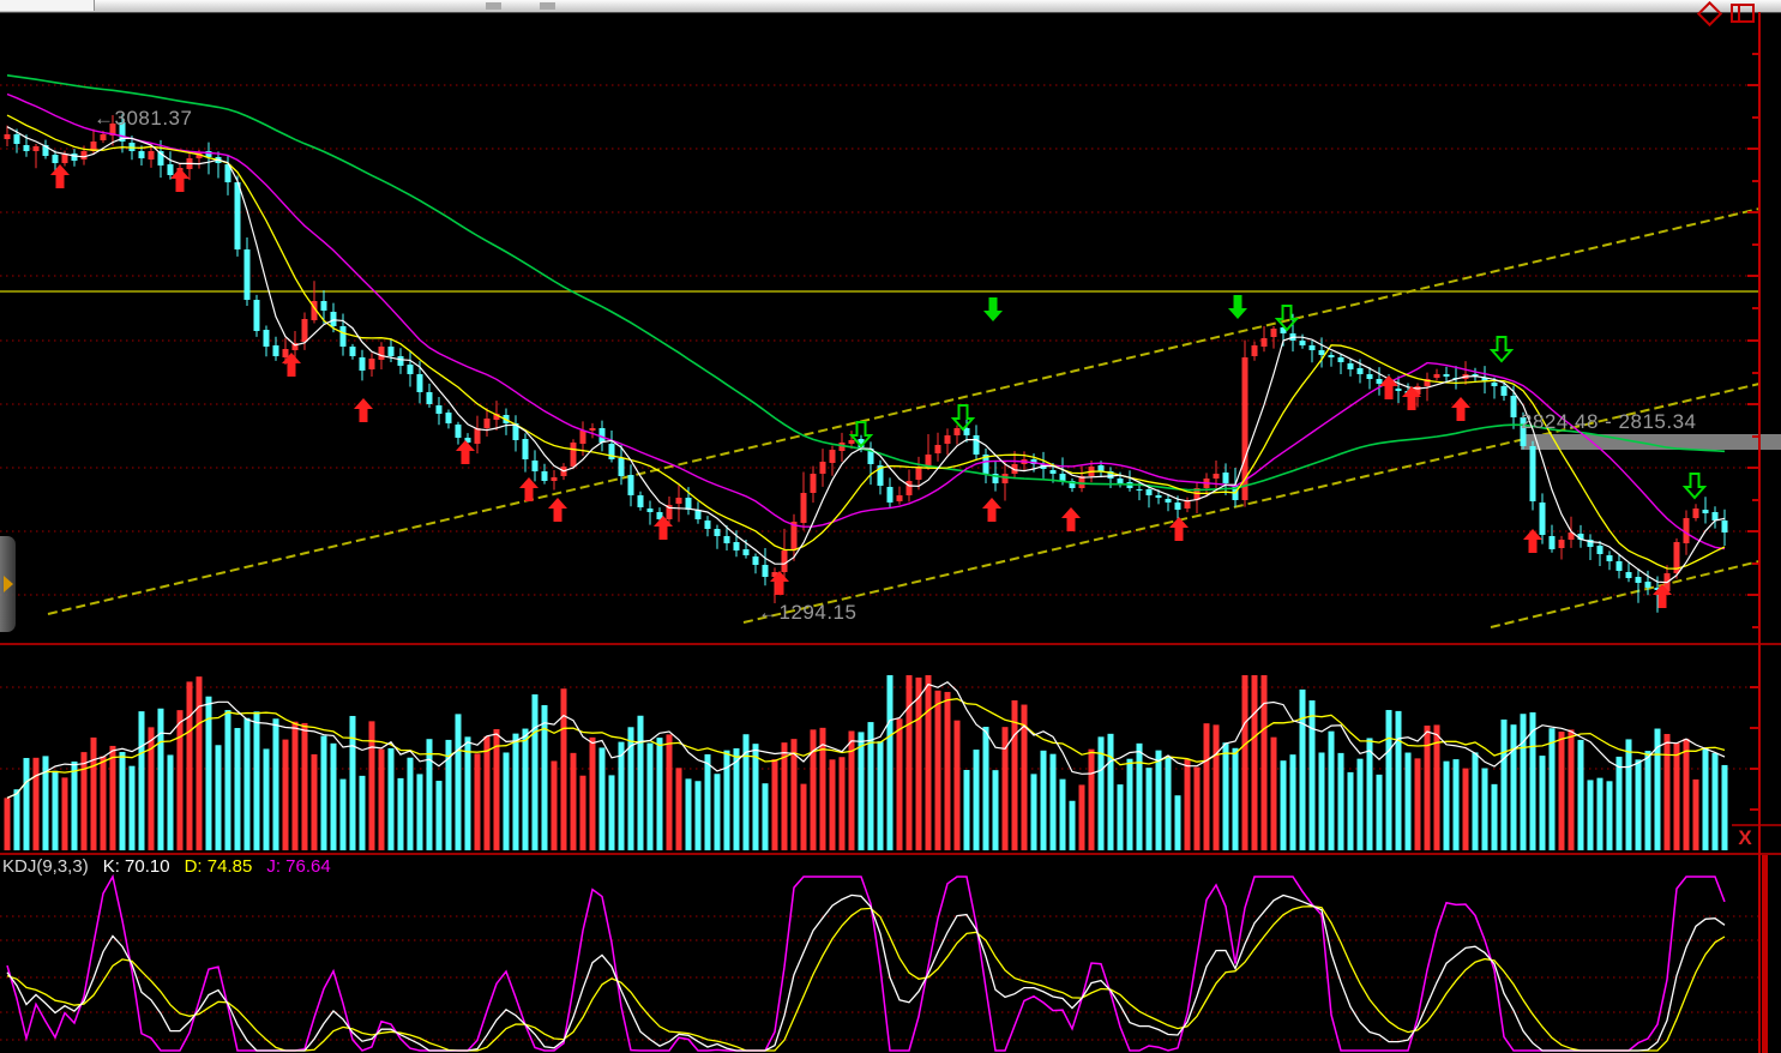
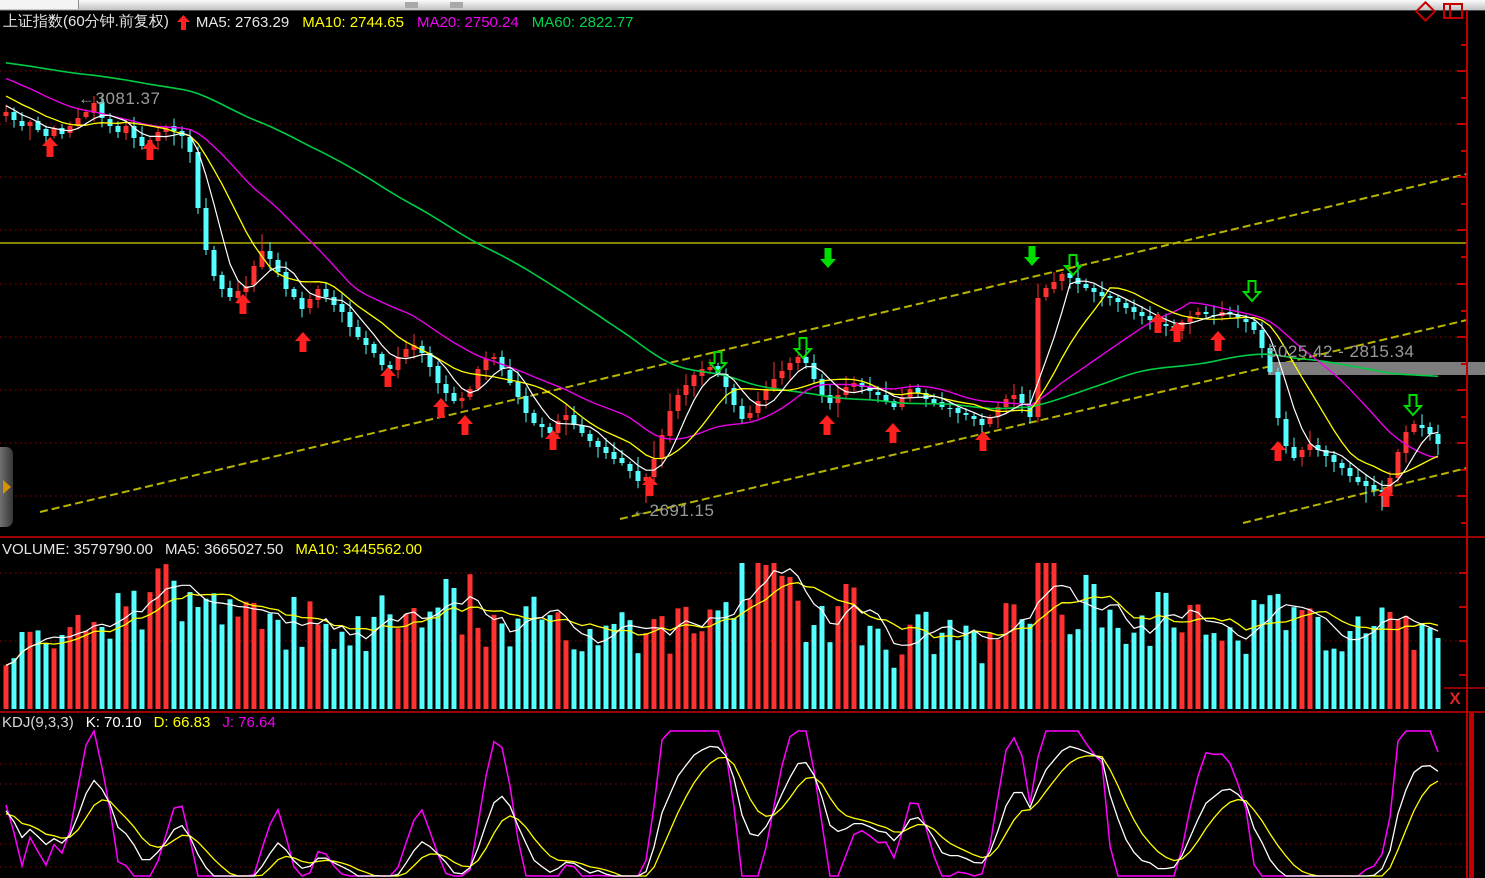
+ 上证指数(60分钟.前复权)
+ MA5: 2763.29
+ MA10: 2744.65
+ MA20: 2750.24
+ MA60: 2822.77
+ VOLUME: 3579790.00
+ MA5: 3665027.50
+ MA10: 3445562.00
  KDJ(9,3,3)
  K: 70.10
- D: 74.85
+ D: 66.83
  J: 76.64
  ←3081.37
- ←1294.15
+ ←2691.15
- 2824.48 - 2815.34
+ 5025.42 - 2815.34
  X
